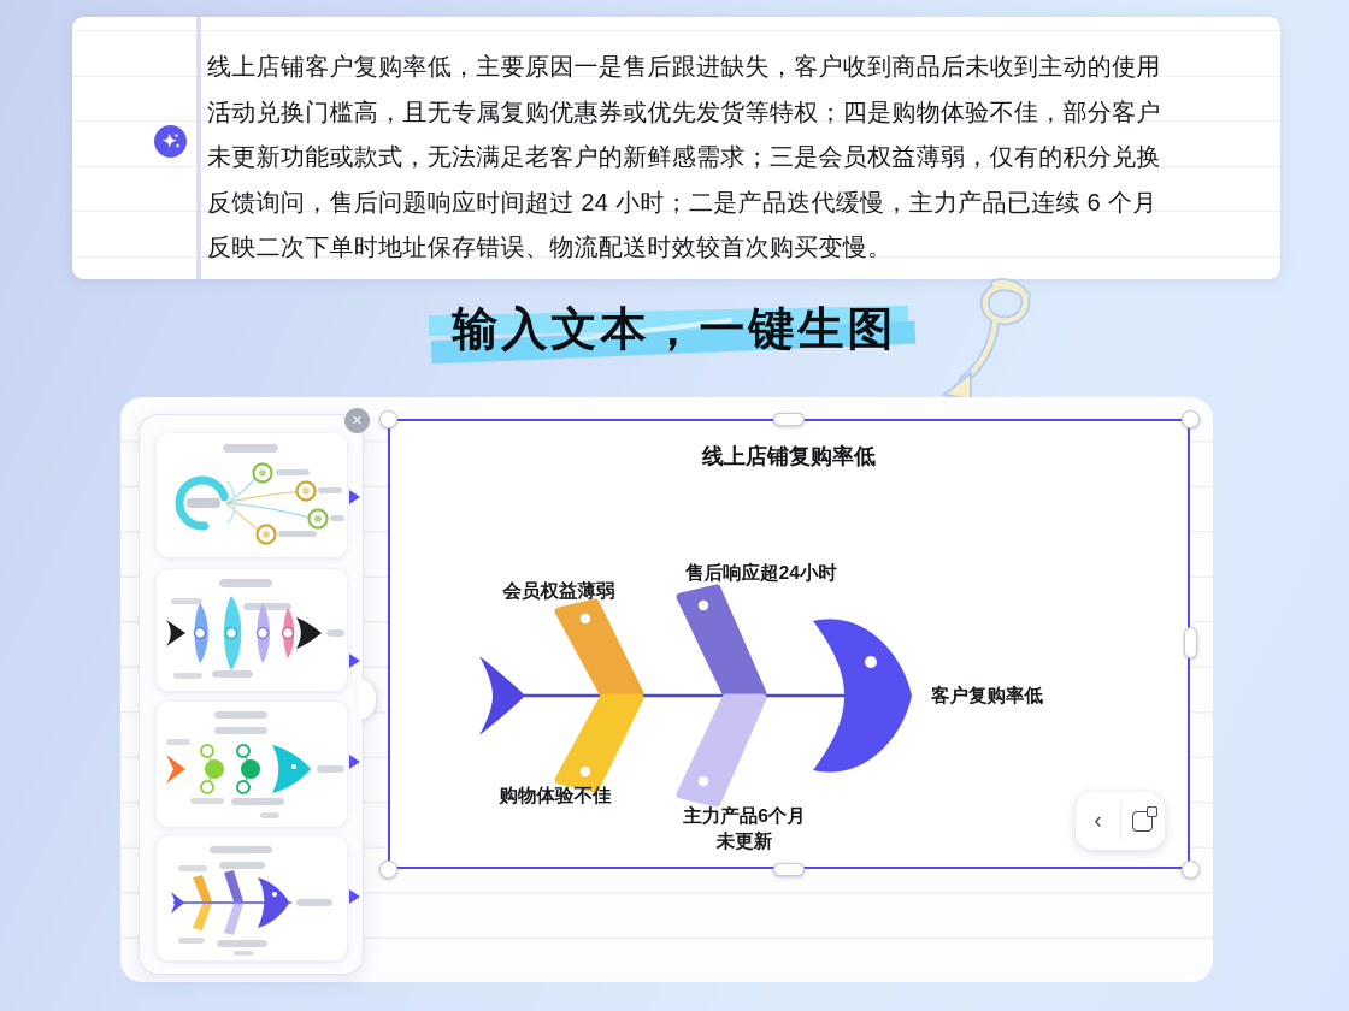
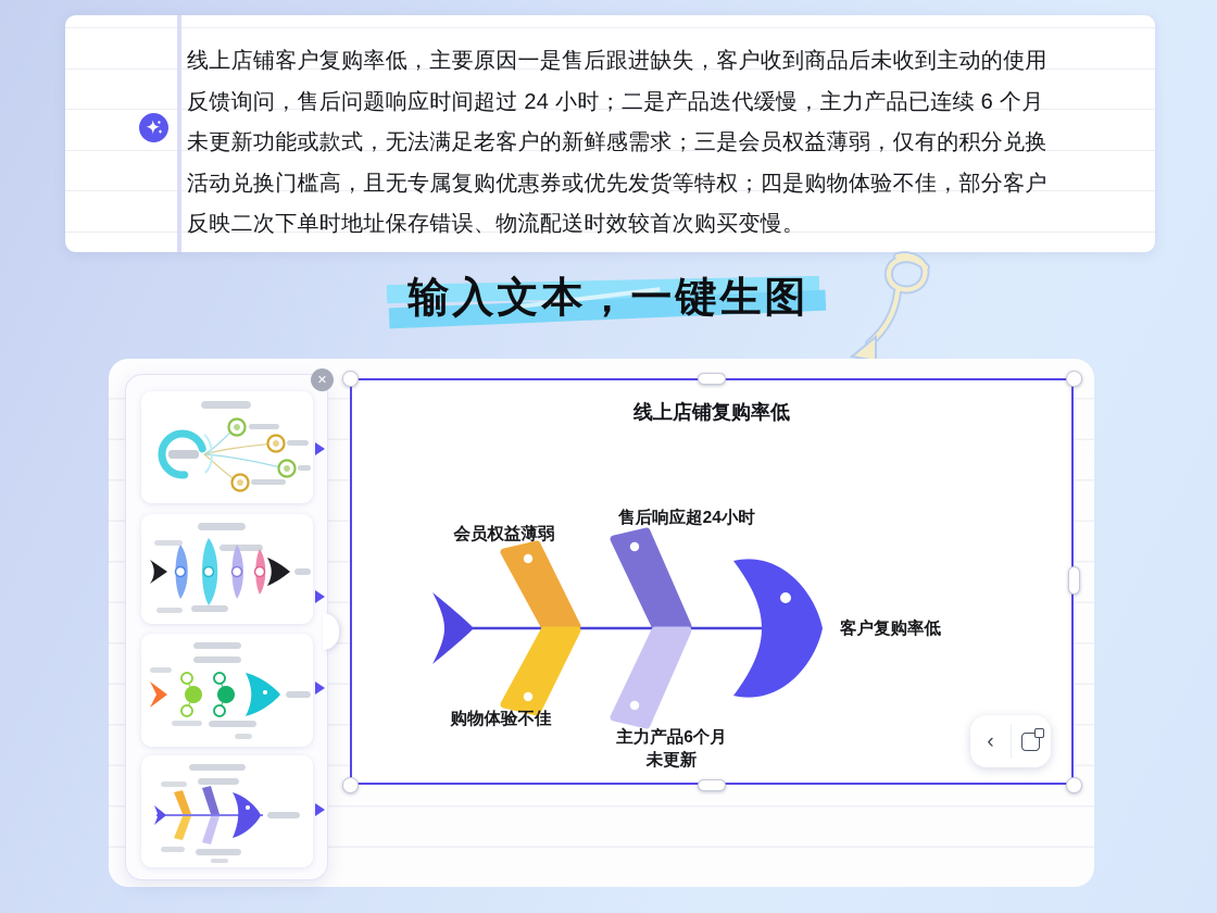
  线上店铺客户复购率低，主要原因一是售后跟进缺失，客户收到商品后未收到主动的使用
- 活动兑换门槛高，且无专属复购优惠券或优先发货等特权；四是购物体验不佳，部分客户
+ 反馈询问，售后问题响应时间超过 24 小时；二是产品迭代缓慢，主力产品已连续 6 个月
  未更新功能或款式，无法满足老客户的新鲜感需求；三是会员权益薄弱，仅有的积分兑换
- 反馈询问，售后问题响应时间超过 24 小时；二是产品迭代缓慢，主力产品已连续 6 个月
+ 活动兑换门槛高，且无专属复购优惠券或优先发货等特权；四是购物体验不佳，部分客户
  反映二次下单时地址保存错误、物流配送时效较首次购买变慢。
  输入文本，一键生图
  线上店铺复购率低
  会员权益薄弱
  售后响应超24小时
  购物体验不佳
  主力产品6个月
  未更新
  客户复购率低
  ✕
  ‹
